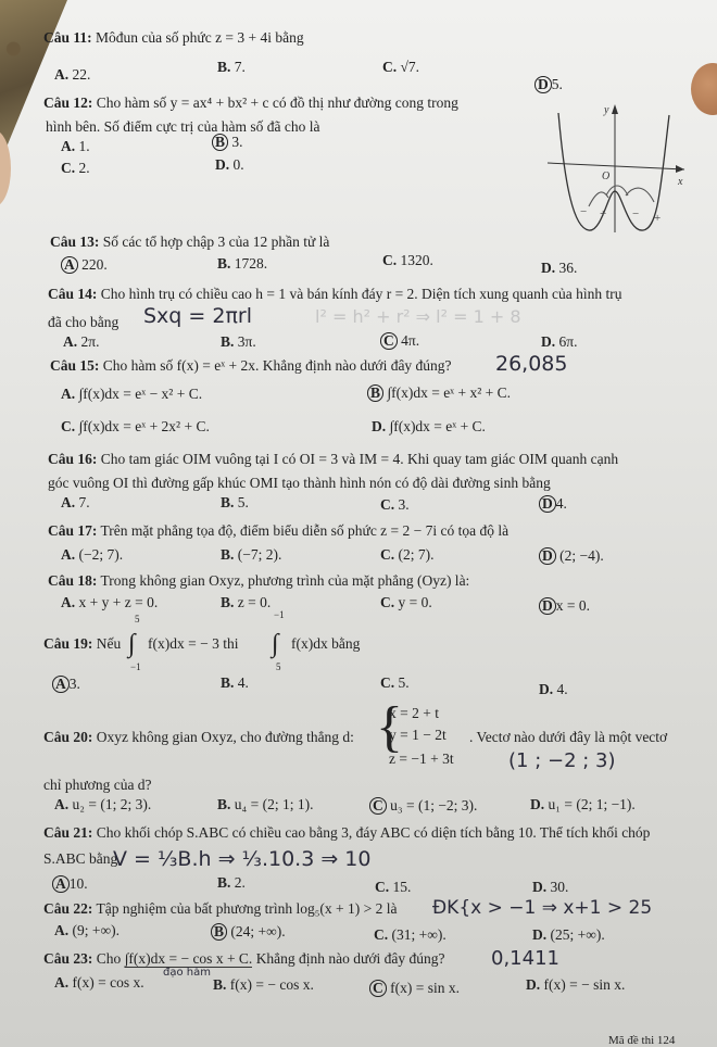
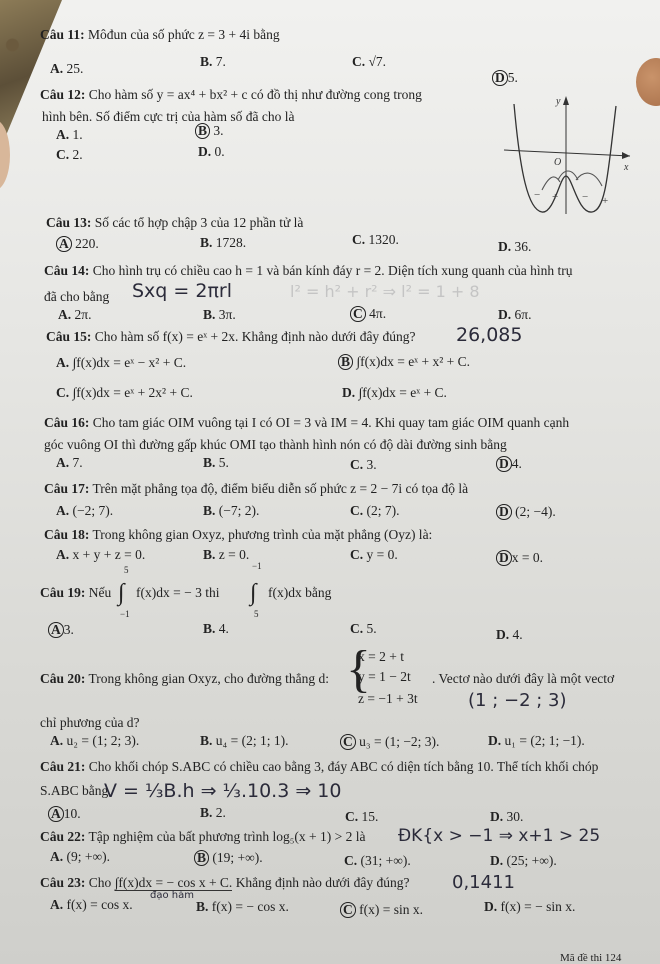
  Câu 11: Môđun của số phức z = 3 + 4i bằng
- A. 22.
+ A. 25.
  B. 7.
  C. √7.
  D 5.
  Câu 12: Cho hàm số y = ax⁴ + bx² + c có đồ thị như đường cong trong
  hình bên. Số điểm cực trị của hàm số đã cho là
  A. 1.
  B 3.
  C. 2.
  D. 0.
  y
  x
  O
  −
  +
  −
  +
  Câu 13: Số các tổ hợp chập 3 của 12 phần tử là
  A 220.
  B. 1728.
  C. 1320.
  D. 36.
  Câu 14: Cho hình trụ có chiều cao h = 1 và bán kính đáy r = 2. Diện tích xung quanh của hình trụ
  đã cho bằng
  Sxq = 2πrl
  l² = h² + r² ⇒ l² = 1 + 8
  A. 2π.
  B. 3π.
  C 4π.
  D. 6π.
  Câu 15: Cho hàm số f(x) = eˣ + 2x. Khẳng định nào dưới đây đúng?
  26,085
  A. ∫f(x)dx = eˣ − x² + C.
  B ∫f(x)dx = eˣ + x² + C.
  C. ∫f(x)dx = eˣ + 2x² + C.
  D. ∫f(x)dx = eˣ + C.
  Câu 16: Cho tam giác OIM vuông tại I có OI = 3 và IM = 4. Khi quay tam giác OIM quanh cạnh
  góc vuông OI thì đường gấp khúc OMI tạo thành hình nón có độ dài đường sinh bằng
  A. 7.
  B. 5.
  C. 3.
  D 4.
  Câu 17: Trên mặt phẳng tọa độ, điểm biểu diễn số phức z = 2 − 7i có tọa độ là
  A. (−2; 7).
  B. (−7; 2).
  C. (2; 7).
  D (2; −4).
  Câu 18: Trong không gian Oxyz, phương trình của mặt phẳng (Oyz) là:
  A. x + y + z = 0.
  B. z = 0.
  C. y = 0.
  D x = 0.
  Câu 19: Nếu
  5
  ∫
  −1
  f(x)dx = − 3 thi
  −1
  ∫
  5
  f(x)dx bằng
  A 3.
  B. 4.
  C. 5.
  D. 4.
- Câu 20: Oxyz không gian Oxyz, cho đường thẳng d:
+ Câu 20: Trong không gian Oxyz, cho đường thẳng d:
  {
  x = 2 + t
  y = 1 − 2t
  z = −1 + 3t
  . Vectơ nào dưới đây là một vectơ
  (1 ; −2 ; 3)
  chỉ phương của d?
  A. u₂ = (1; 2; 3).
  B. u₄ = (2; 1; 1).
  C u₃ = (1; −2; 3).
  D. u₁ = (2; 1; −1).
  Câu 21: Cho khối chóp S.ABC có chiều cao bằng 3, đáy ABC có diện tích bằng 10. Thể tích khối chóp
  S.ABC bằng
  V = ⅓B.h ⇒ ⅓.10.3 ⇒ 10
  A 10.
  B. 2.
  C. 15.
  D. 30.
  Câu 22: Tập nghiệm của bất phương trình log₅(x + 1) > 2 là
  ĐK{x > −1 ⇒ x+1 > 25
  A. (9; +∞).
- B (24; +∞).
+ B (19; +∞).
  C. (31; +∞).
  D. (25; +∞).
  Câu 23: Cho ∫f(x)dx = − cos x + C. Khẳng định nào dưới đây đúng?
  0,1411
  đạo hàm
  A. f(x) = cos x.
  B. f(x) = − cos x.
  C f(x) = sin x.
  D. f(x) = − sin x.
  Mã đề thi 124
